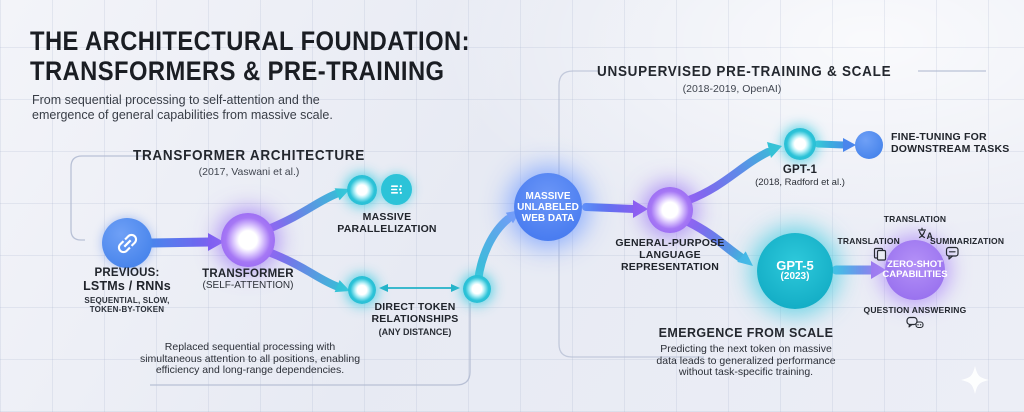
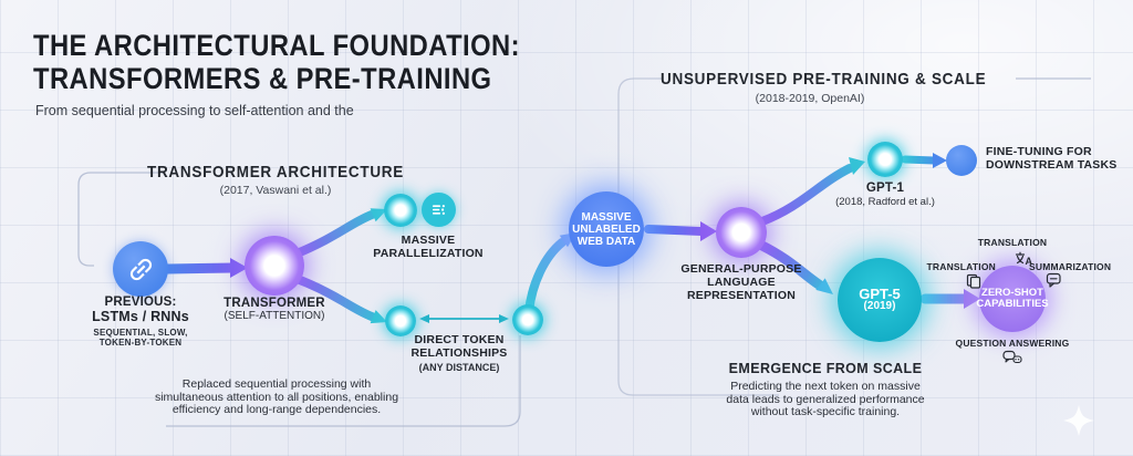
  THE ARCHITECTURAL FOUNDATION:
  TRANSFORMERS & PRE-TRAINING
  From sequential processing to self-attention and the
- emergence of general capabilities from massive scale.
  TRANSFORMER ARCHITECTURE
  (2017, Vaswani et al.)
  UNSUPERVISED PRE-TRAINING & SCALE
  (2018-2019, OpenAI)
  PREVIOUS:
  LSTMs / RNNs
  SEQUENTIAL, SLOW,
  TOKEN-BY-TOKEN
  TRANSFORMER
  (SELF-ATTENTION)
  MASSIVE
  PARALLELIZATION
  DIRECT TOKEN
  RELATIONSHIPS
  (ANY DISTANCE)
  MASSIVE
  UNLABELED
  WEB DATA
  GENERAL-PURPOSE
  LANGUAGE
  REPRESENTATION
  GPT-1
  (2018, Radford et al.)
  FINE-TUNING FOR
  DOWNSTREAM TASKS
  GPT-5
- (2023)
+ (2019)
  ZERO-SHOT
  CAPABILITIES
  TRANSLATION
  A
  TRANSLATION
  SUMMARIZATION
  QUESTION ANSWERING
  Replaced sequential processing with
  simultaneous attention to all positions, enabling
  efficiency and long-range dependencies.
  EMERGENCE FROM SCALE
  Predicting the next token on massive
  data leads to generalized performance
  without task-specific training.
